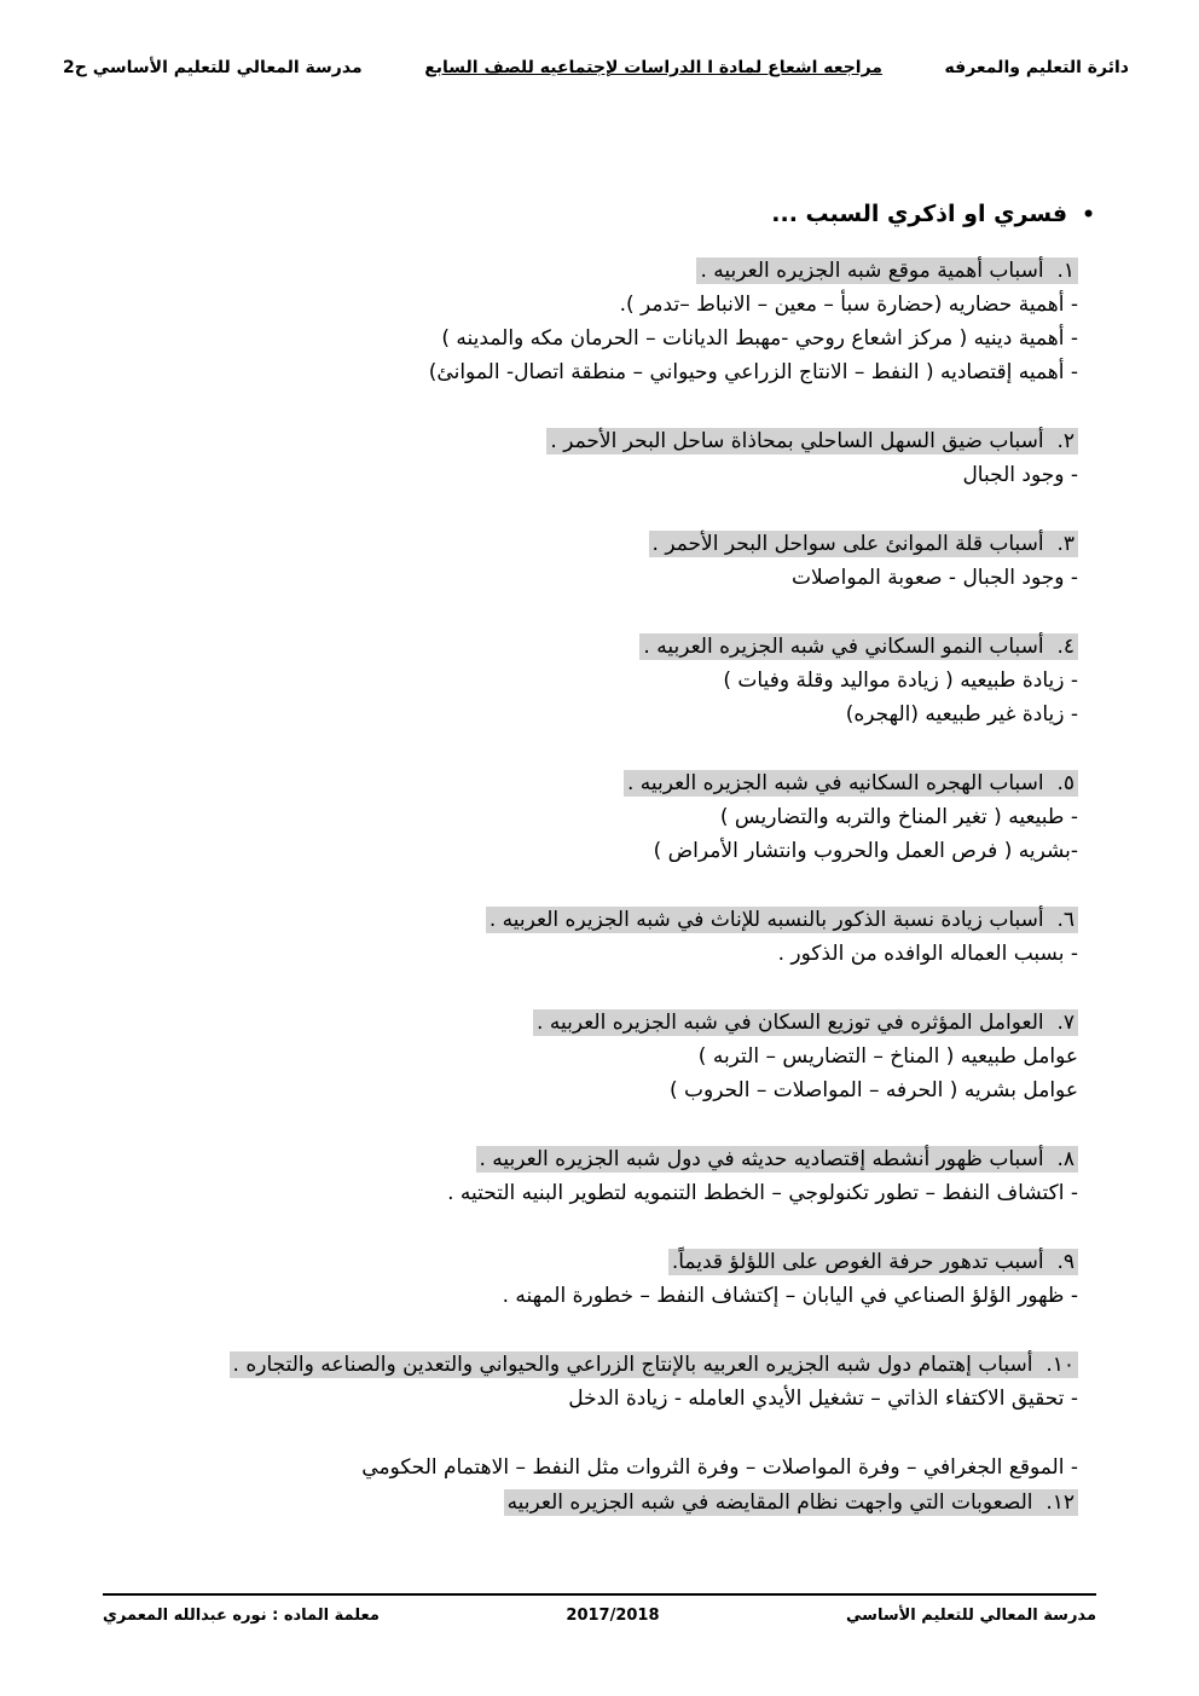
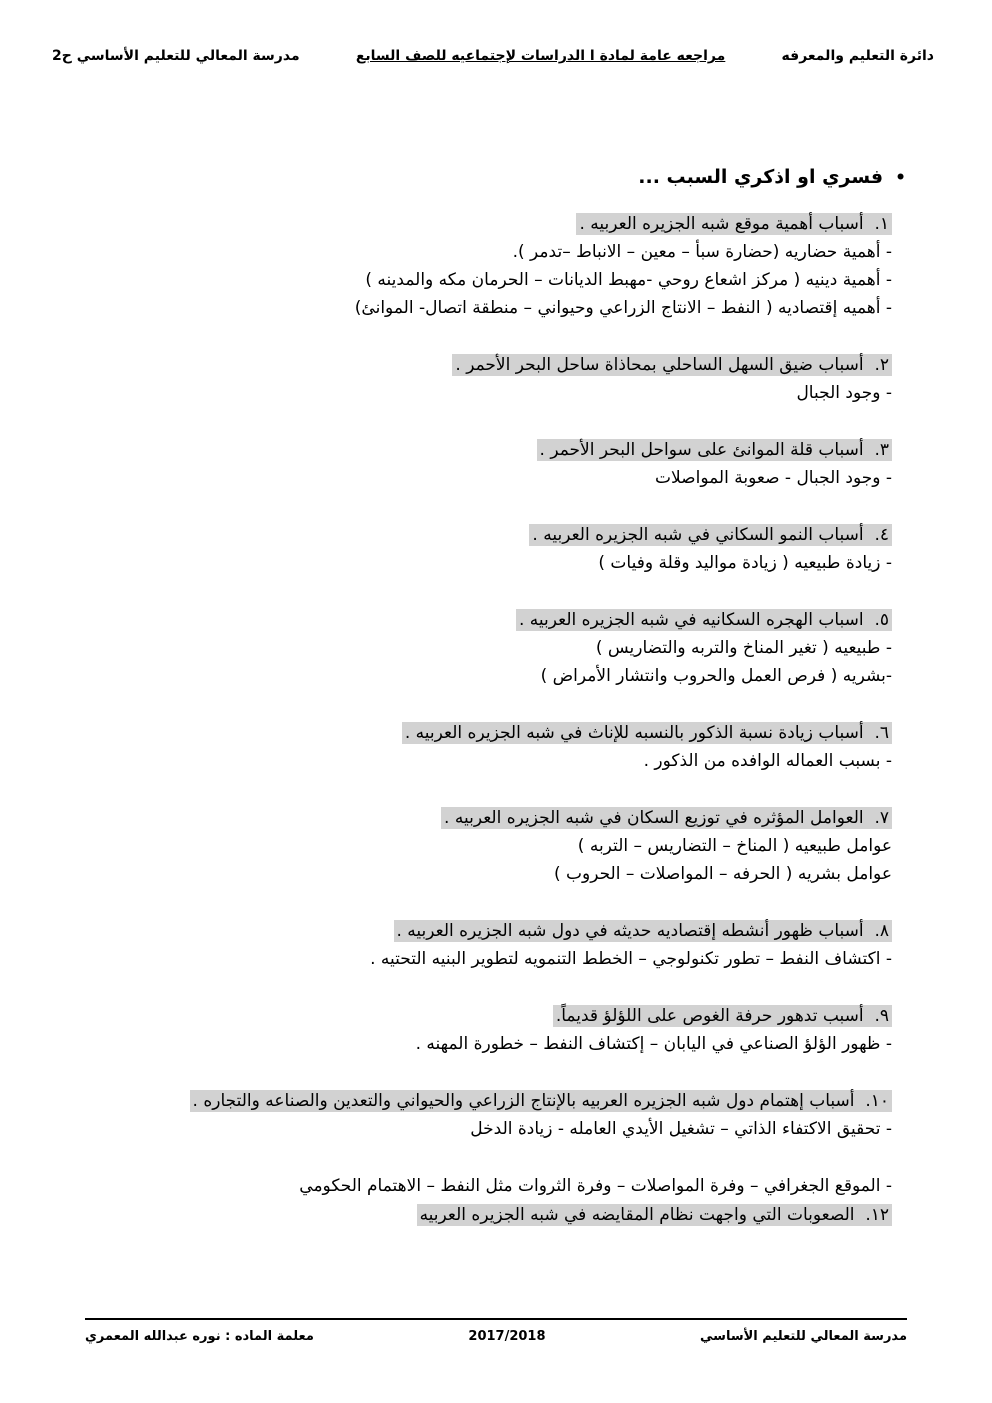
  دائرة التعليم والمعرفه
- مراجعه اشعاع لمادة ا الدراسات لإجتماعيه للصف السابع
+ مراجعه عامة لمادة ا الدراسات لإجتماعيه للصف السابع
  مدرسة المعالي للتعليم الأساسي ح2
  •فسري او اذكري السبب ...
  ١. أسباب أهمية موقع شبه الجزيره العربيه .
  - أهمية حضاريه (حضارة سبأ – معين – الانباط –تدمر ).
  - أهمية دينيه ( مركز اشعاع روحي -مهبط الديانات – الحرمان مكه والمدينه )
  - أهميه إقتصاديه ( النفط – الانتاج الزراعي وحيواني – منطقة اتصال- الموانئ)
  ٢. أسباب ضيق السهل الساحلي بمحاذاة ساحل البحر الأحمر .
  - وجود الجبال
  ٣. أسباب قلة الموانئ على سواحل البحر الأحمر .
  - وجود الجبال - صعوبة المواصلات
  ٤. أسباب النمو السكاني في شبه الجزيره العربيه .
  - زيادة طبيعيه ( زيادة مواليد وقلة وفيات )
- - زيادة غير طبيعيه (الهجره)
  ٥. اسباب الهجره السكانيه في شبه الجزيره العربيه .
  - طبيعيه ( تغير المناخ والتربه والتضاريس )
  -بشريه ( فرص العمل والحروب وانتشار الأمراض )
  ٦. أسباب زيادة نسبة الذكور بالنسبه للإناث في شبه الجزيره العربيه .
  - بسبب العماله الوافده من الذكور .
  ٧. العوامل المؤثره في توزيع السكان في شبه الجزيره العربيه .
  عوامل طبيعيه ( المناخ – التضاريس – التربه )
  عوامل بشريه ( الحرفه – المواصلات – الحروب )
  ٨. أسباب ظهور أنشطه إقتصاديه حديثه في دول شبه الجزيره العربيه .
  - اكتشاف النفط – تطور تكنولوجي – الخطط التنمويه لتطوير البنيه التحتيه .
  ٩. أسبب تدهور حرفة الغوص على اللؤلؤ قديماً.
  - ظهور الؤلؤ الصناعي في اليابان – إكتشاف النفط – خطورة المهنه .
  ١٠. أسباب إهتمام دول شبه الجزيره العربيه بالإنتاج الزراعي والحيواني والتعدين والصناعه والتجاره .
  - تحقيق الاكتفاء الذاتي – تشغيل الأيدي العامله - زيادة الدخل
  - الموقع الجغرافي – وفرة المواصلات – وفرة الثروات مثل النفط – الاهتمام الحكومي
  ١٢. الصعوبات التي واجهت نظام المقايضه في شبه الجزيره العربيه
  مدرسة المعالي للتعليم الأساسي
  2017/2018
  معلمة الماده : نوره عبدالله المعمري
